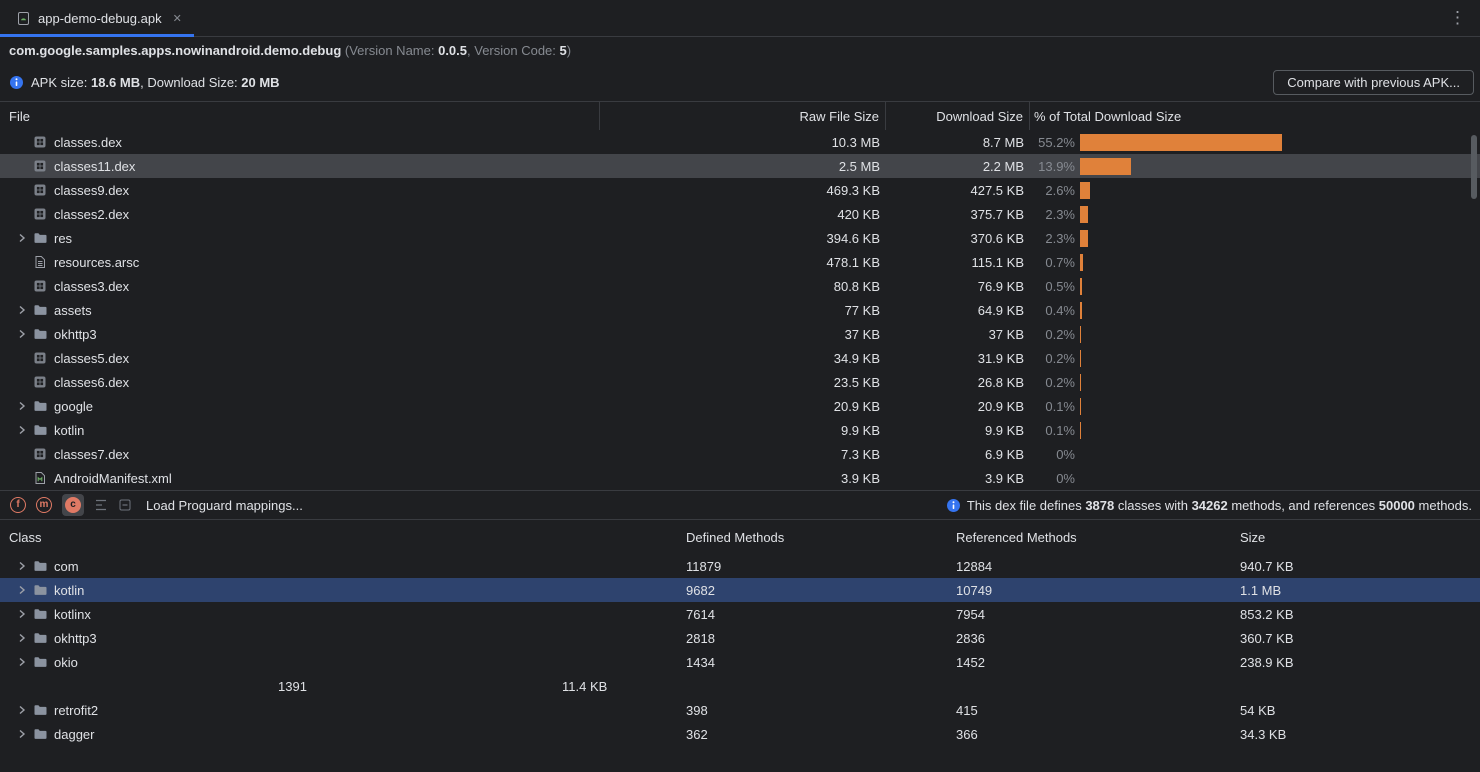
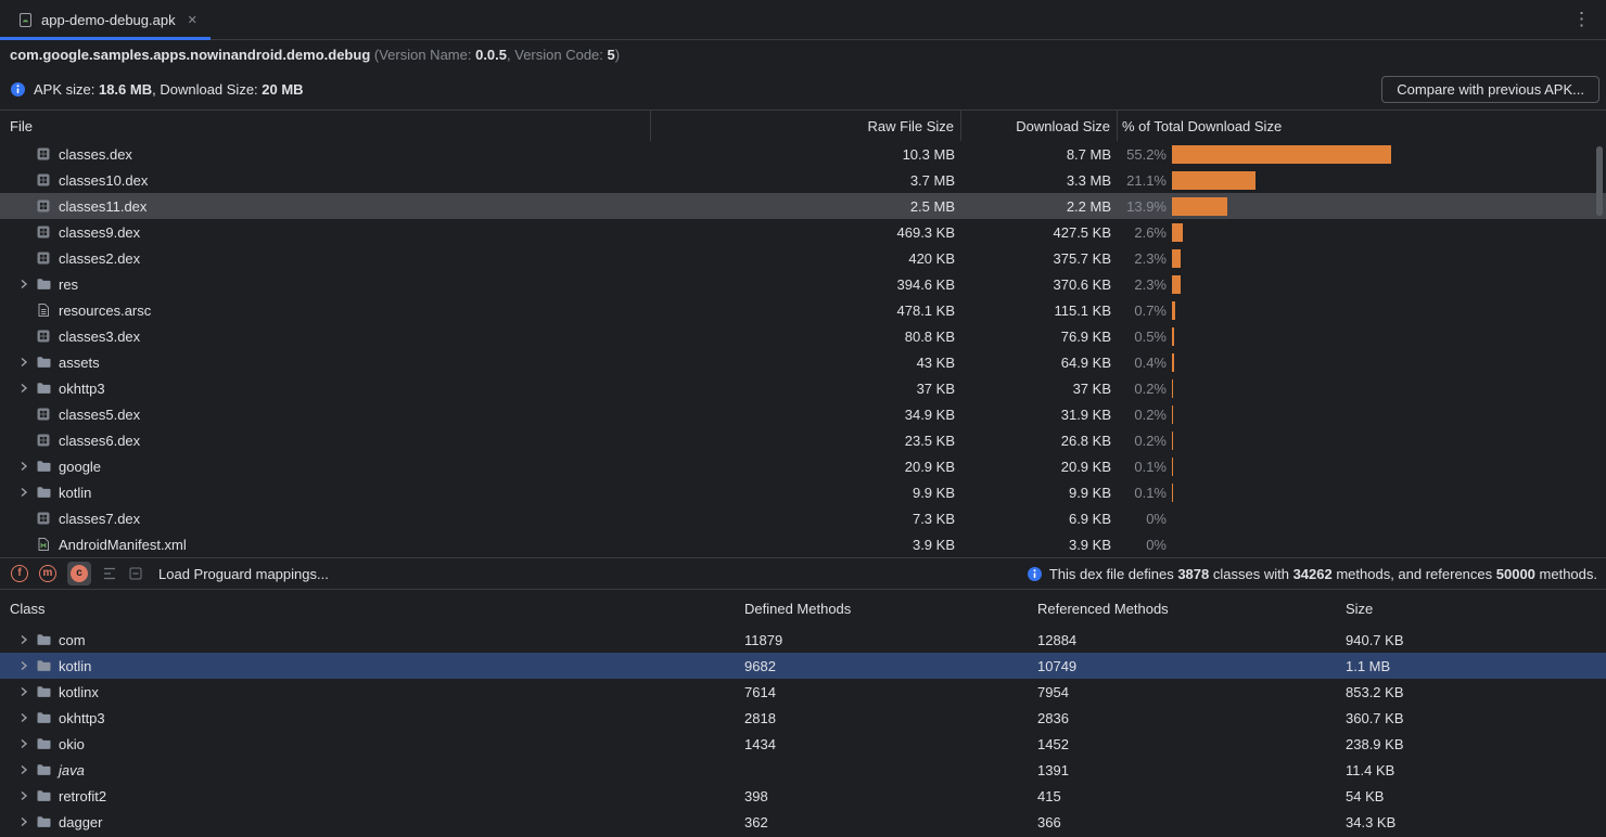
  app-demo-debug.apk
  ✕
  ⋮
  com.google.samples.apps.nowinandroid.demo.debug
  (Version Name:
  0.0.5
  , Version Code:
  5
  )
  APK size: 18.6 MB, Download Size: 20 MB
  Compare with previous APK...
  File
  Raw File Size
  Download Size
  % of Total Download Size
  classes.dex
  10.3 MB
  8.7 MB
  55.2%
+ classes10.dex
+ 3.7 MB
+ 3.3 MB
+ 21.1%
  classes11.dex
  2.5 MB
  2.2 MB
  13.9%
  classes9.dex
  469.3 KB
  427.5 KB
  2.6%
  classes2.dex
  420 KB
  375.7 KB
  2.3%
  res
  394.6 KB
  370.6 KB
  2.3%
  resources.arsc
  478.1 KB
  115.1 KB
  0.7%
  classes3.dex
  80.8 KB
  76.9 KB
  0.5%
  assets
- 77 KB
+ 43 KB
  64.9 KB
  0.4%
  okhttp3
  37 KB
  37 KB
  0.2%
  classes5.dex
  34.9 KB
  31.9 KB
  0.2%
  classes6.dex
  23.5 KB
  26.8 KB
  0.2%
  google
  20.9 KB
  20.9 KB
  0.1%
  kotlin
  9.9 KB
  9.9 KB
  0.1%
  classes7.dex
  7.3 KB
  6.9 KB
  0%
  AndroidManifest.xml
  3.9 KB
  3.9 KB
  0%
  f
  m
  c
  Load Proguard mappings...
  This dex file defines 3878 classes with 34262 methods, and references 50000 methods.
  Class
  Defined Methods
  Referenced Methods
  Size
  com
  11879
  12884
  940.7 KB
  kotlin
  9682
  10749
  1.1 MB
  kotlinx
  7614
  7954
  853.2 KB
  okhttp3
  2818
  2836
  360.7 KB
  okio
  1434
  1452
  238.9 KB
+ java
  1391
  11.4 KB
  retrofit2
  398
  415
  54 KB
  dagger
  362
  366
  34.3 KB
